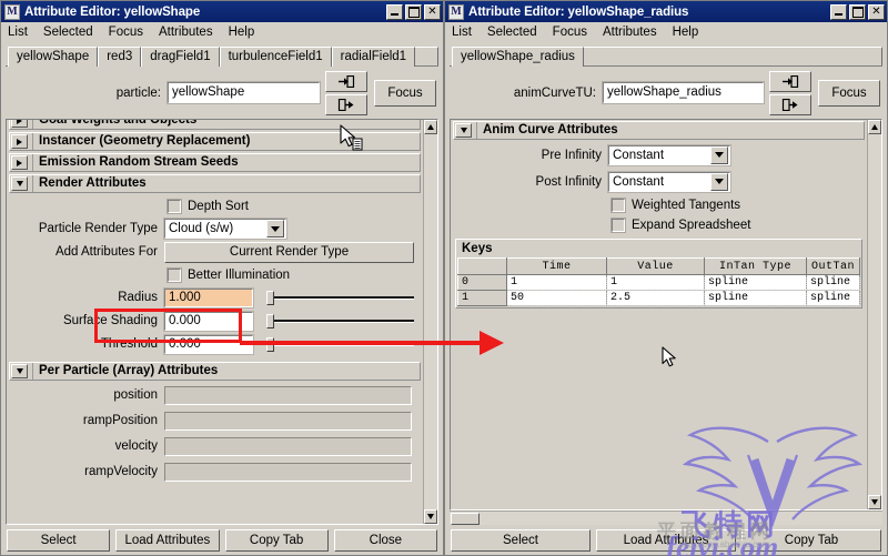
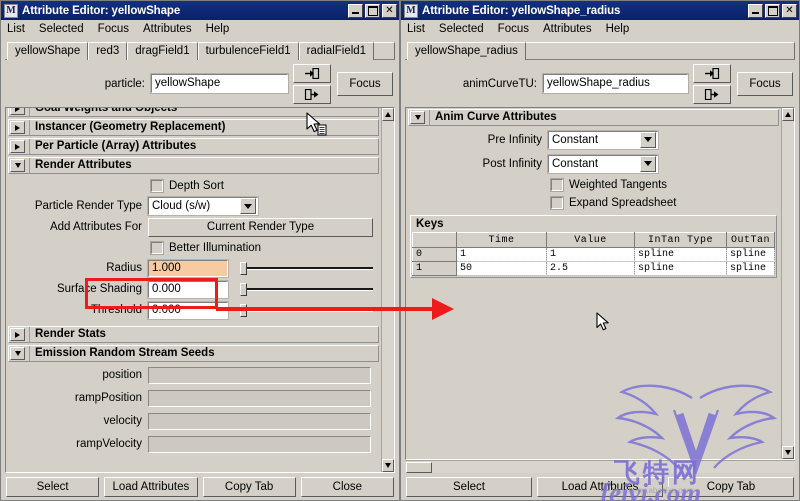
  M
  Attribute Editor: yellowShape
  ✕
  List
  Selected
  Focus
  Attributes
  Help
  yellowShape
  red3
  dragField1
  turbulenceField1
  radialField1
  particle:
  yellowShape
  Focus
  Goal Weights and Objects
  Instancer (Geometry Replacement)
- Emission Random Stream Seeds
+ Per Particle (Array) Attributes
  Render Attributes
  Depth Sort
  Particle Render Type
  Cloud (s/w)
  Add Attributes For
  Current Render Type
  Better Illumination
  Radius
  1.000
  Surface Shading
  0.000
  Threshold
  0.000
+ Render Stats
- Per Particle (Array) Attributes
+ Emission Random Stream Seeds
  position
  rampPosition
  velocity
  rampVelocity
  Select
  Load Attributes
  Copy Tab
  Close
  M
  Attribute Editor: yellowShape_radius
  ✕
  List
  Selected
  Focus
  Attributes
  Help
  yellowShape_radius
  animCurveTU:
  yellowShape_radius
  Focus
  Anim Curve Attributes
  Pre Infinity
  Constant
  Post Infinity
  Constant
  Weighted Tangents
  Expand Spreadsheet
  Keys
  	Time	Value	InTan Type	OutTan
  0	1	1	spline	spline
  1	50	2.5	spline	spline
  Select
  Load Attributes
  Copy Tab
  飞特网
- 平面教程网
  feivi.com
  jiaocheng.abaziku.com
